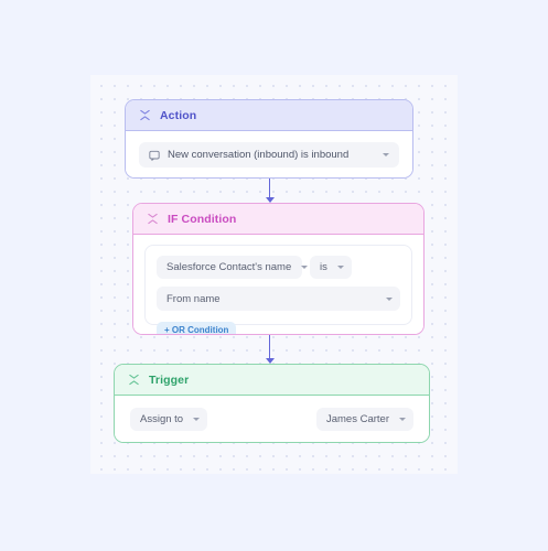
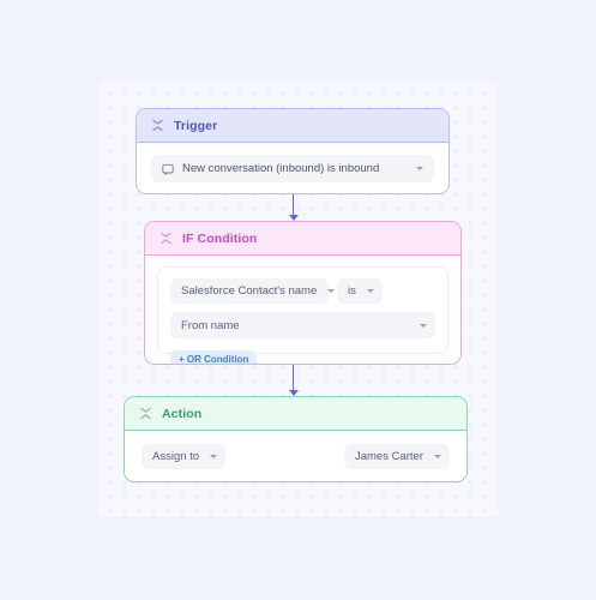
- Action
+ Trigger
  New conversation (inbound) is inbound
  IF Condition
  Salesforce Contact's name
  is
  From name
  + OR Condition
- Trigger
+ Action
  Assign to
  James Carter
